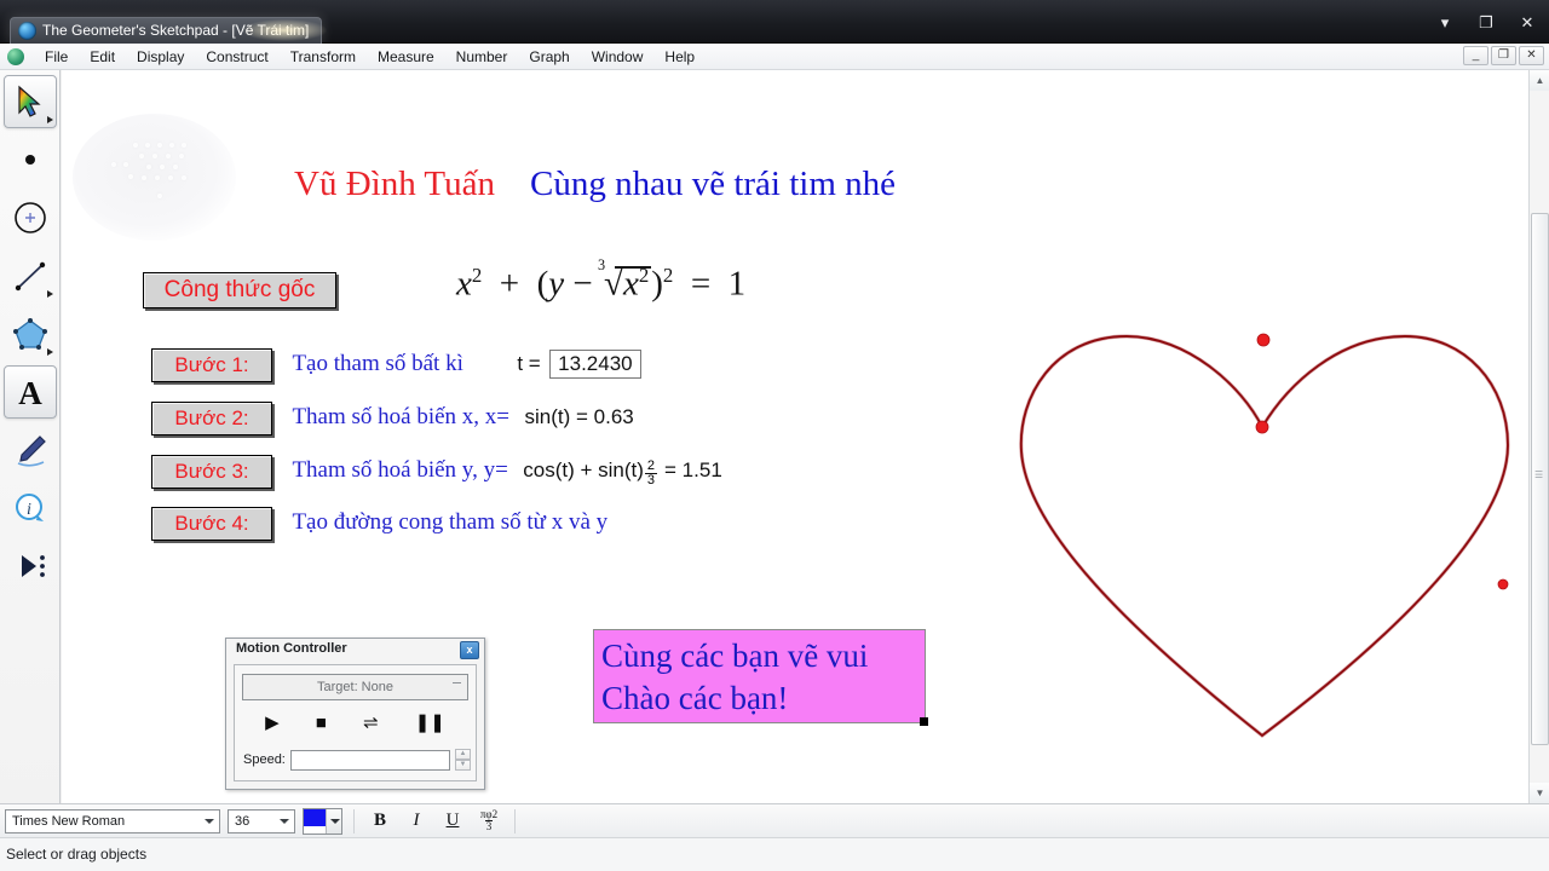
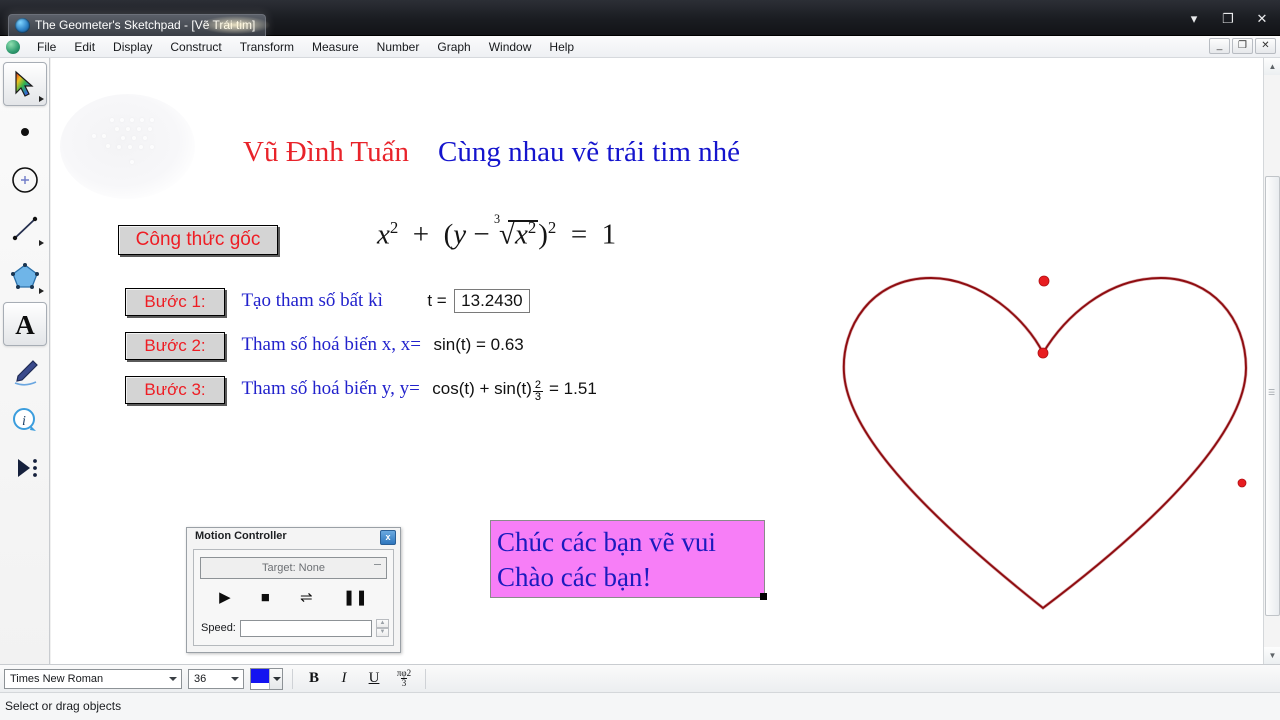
  The Geometer's Sketchpad - [V
  ▾
  ❐
  ✕
  File
  Edit
  Display
  Construct
  Transform
  Measure
  Number
  Graph
  Window
  Help
  _
  ❐
  ✕
  A
  i
  Vũ Đình Tuấn Cùng nhau vẽ trái tim nhé
  Công thức gốc
  x2 + (y −
  3
  √x2 )2 = 1
  Bước 1: Tạo tham số bất kì t = 13.2430
  Bước 2: Tham số hoá biến x, x= sin(t) = 0.63
  Bước 3: Tham số hoá biến y, y= cos(t) + sin(t)
  2
  3
  = 1.51
- Bước 4: Tạo đường cong tham số từ x và y
  Motion Controller
  x
  Target: None
  ▶
  ■
  ⇌
  ❚❚
  Speed:
- Cùng các bạn vẽ vui
+ Chúc các bạn vẽ vui
  Chào các bạn!
  ▲
  ☰
  ▼
  Times New Roman
  36
  B
  I
  U
  πφ2
  3
  Select or drag objects
